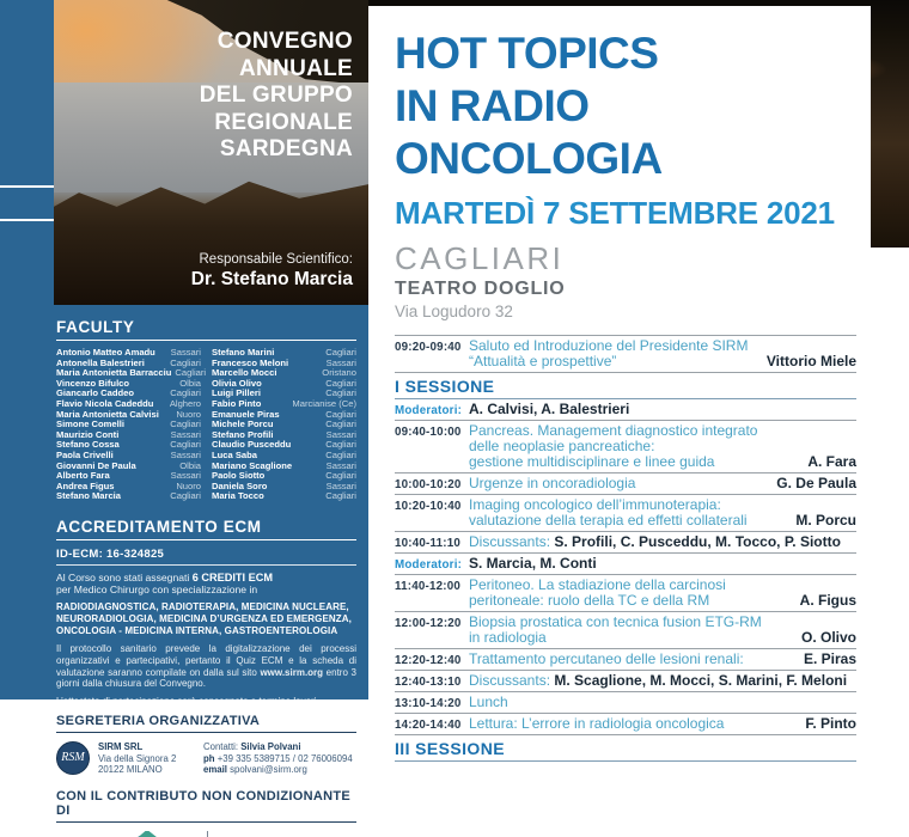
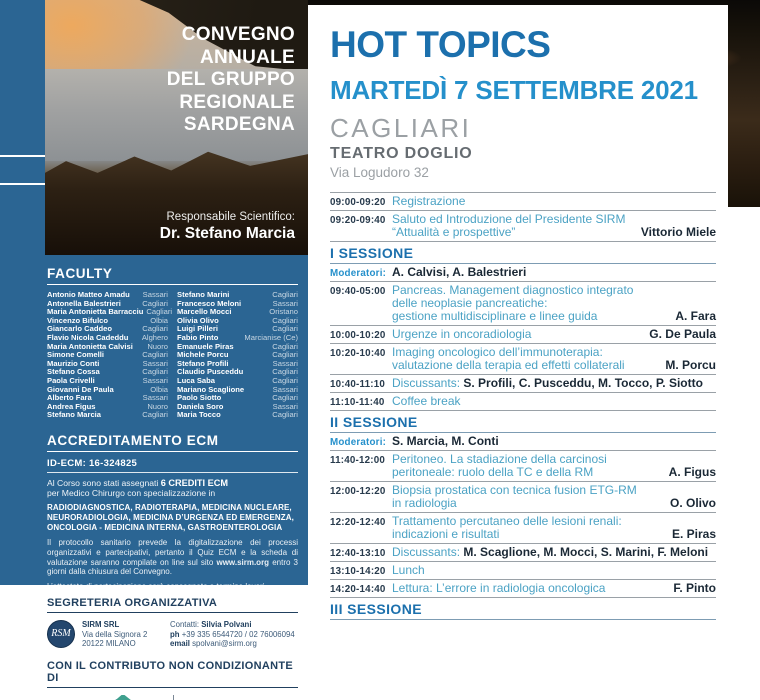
  CONVEGNO
  ANNUALE
  DEL GRUPPO
  REGIONALE
  SARDEGNA
  Responsabile Scientifico:
  Dr. Stefano Marcia
  FACULTY
  Antonio Matteo Amadu
  Sassari
  Antonella Balestrieri
  Cagliari
  Maria Antonietta Barracciu
  Cagliari
  Vincenzo Bifulco
  Olbia
  Giancarlo Caddeo
  Cagliari
  Flavio Nicola Cadeddu
  Alghero
  Maria Antonietta Calvisi
  Nuoro
  Simone Comelli
  Cagliari
  Maurizio Conti
  Sassari
  Stefano Cossa
  Cagliari
  Paola Crivelli
  Sassari
  Giovanni De Paula
  Olbia
  Alberto Fara
  Sassari
  Andrea Figus
  Nuoro
  Stefano Marcia
  Cagliari
  Stefano Marini
  Cagliari
  Francesco Meloni
  Sassari
  Marcello Mocci
  Oristano
  Olivia Olivo
  Cagliari
  Luigi Pilleri
  Cagliari
  Fabio Pinto
  Marcianise (Ce)
  Emanuele Piras
  Cagliari
  Michele Porcu
  Cagliari
  Stefano Profili
  Sassari
  Claudio Pusceddu
  Cagliari
  Luca Saba
  Cagliari
  Mariano Scaglione
  Sassari
  Paolo Siotto
  Cagliari
  Daniela Soro
  Sassari
  Maria Tocco
  Cagliari
  ACCREDITAMENTO ECM
  ID-ECM: 16-324825
  Al Corso sono stati assegnati 6 CREDITI ECM
  per Medico Chirurgo con specializzazione in
  RADIODIAGNOSTICA, RADIOTERAPIA, MEDICINA NUCLEARE, NEURORADIOLOGIA, MEDICINA D’URGENZA ED EMERGENZA, ONCOLOGIA - MEDICINA INTERNA, GASTROENTEROLOGIA
- Il protocollo sanitario prevede la digitalizzazione dei processi organizzativi e partecipativi, pertanto il Quiz ECM e la scheda di valutazione saranno compilate on dalla sul sito www.sirm.org entro 3 giorni dalla chiusura del Convegno.
+ Il protocollo sanitario prevede la digitalizzazione dei processi organizzativi e partecipativi, pertanto il Quiz ECM e la scheda di valutazione saranno compilate on line sul sito www.sirm.org entro 3 giorni dalla chiusura del Convegno.
  L’attestato di partecipazione sarà consegnato a termine lavori.
  SEGRETERIA ORGANIZZATIVA
  RSM
  SIRM SRL
  Via della Signora 2
  20122 MILANO
  Contatti: Silvia Polvani
- ph +39 335 5389715 / 02 76006094
+ ph +39 335 6544720 / 02 76006094
  email spolvani@sirm.org
  CON IL CONTRIBUTO NON CONDIZIONANTE DI
  HOT TOPICS
- IN RADIO
- ONCOLOGIA
  MARTEDÌ 7 SETTEMBRE 2021
  CAGLIARI
  TEATRO DOGLIO
  Via Logudoro 32
+ 09:00-09:20
+ Registrazione
  09:20-09:40
  Saluto ed Introduzione del Presidente SIRM
  “Attualità e prospettive”
  Vittorio Miele
  I SESSIONE
  Moderatori:
  A. Calvisi, A. Balestrieri
- 09:40-10:00
+ 09:40-05:00
  Pancreas. Management diagnostico integrato
  delle neoplasie pancreatiche:
  gestione multidisciplinare e linee guida
  A. Fara
  10:00-10:20
  Urgenze in oncoradiologia
  G. De Paula
  10:20-10:40
  Imaging oncologico dell’immunoterapia:
  valutazione della terapia ed effetti collaterali
  M. Porcu
  10:40-11:10
  Discussants: S. Profili, C. Pusceddu, M. Tocco, P. Siotto
+ 11:10-11:40
+ Coffee break
+ II SESSIONE
  Moderatori:
  S. Marcia, M. Conti
  11:40-12:00
  Peritoneo. La stadiazione della carcinosi
  peritoneale: ruolo della TC e della RM
  A. Figus
  12:00-12:20
  Biopsia prostatica con tecnica fusion ETG-RM
  in radiologia
  O. Olivo
  12:20-12:40
  Trattamento percutaneo delle lesioni renali:
+ indicazioni e risultati
  E. Piras
  12:40-13:10
  Discussants: M. Scaglione, M. Mocci, S. Marini, F. Meloni
  13:10-14:20
  Lunch
  14:20-14:40
  Lettura: L’errore in radiologia oncologica
  F. Pinto
  III SESSIONE
